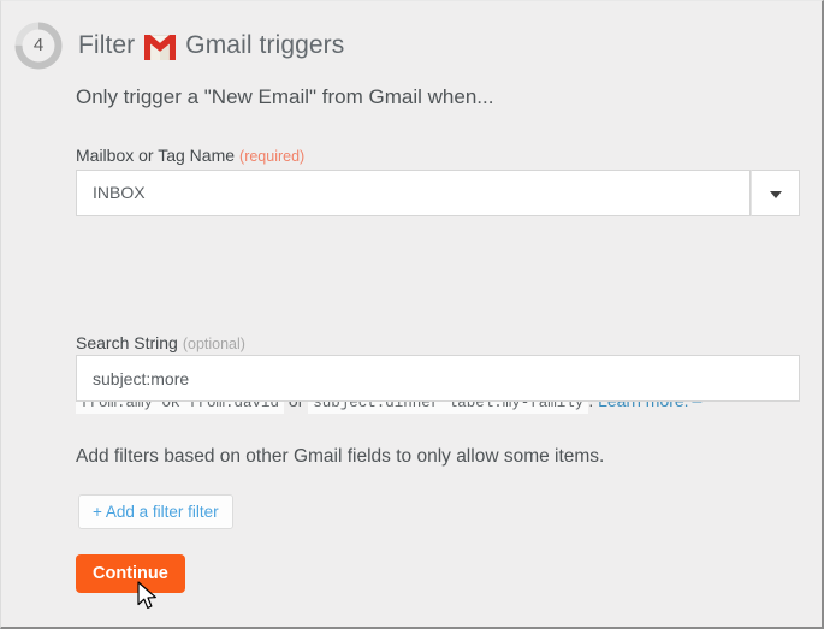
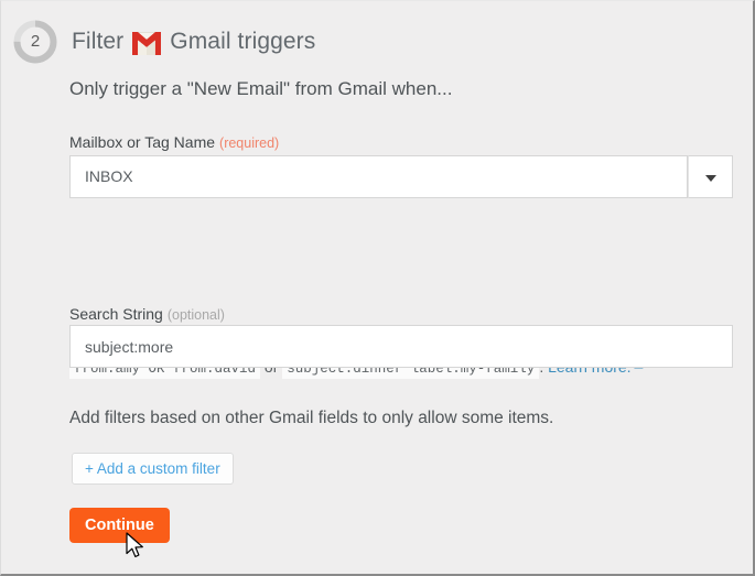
- 4
+ 2
  Filter
  Gmail triggers
  Only trigger a "New Email" from Gmail when...
  Mailbox or Tag Name (required)
  INBOX
  Search String (optional)
  subject:more
  Add filters based on other Gmail fields to only allow some items.
- + Add a filter filter
+ + Add a custom filter
  Continue
